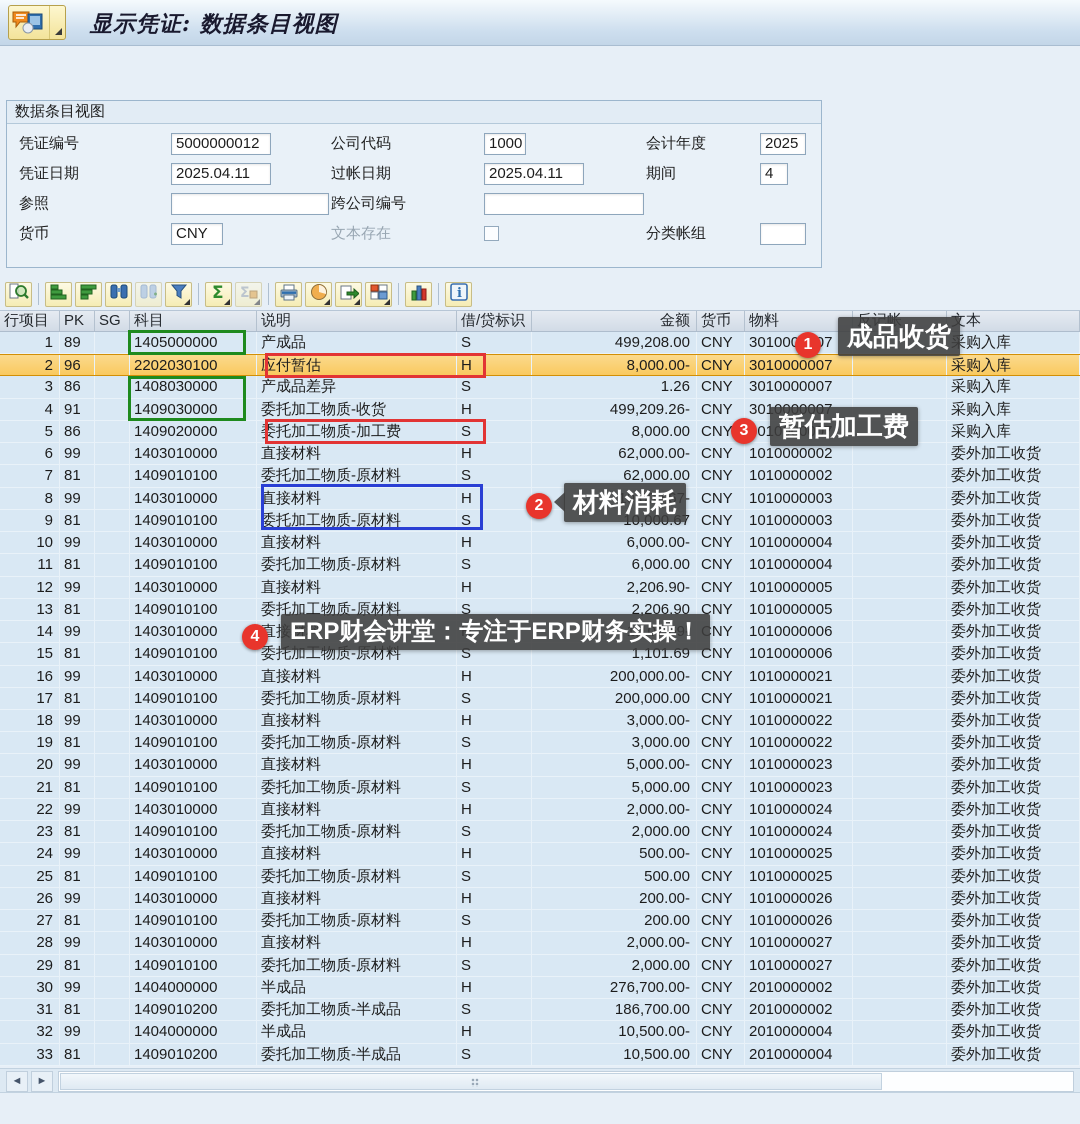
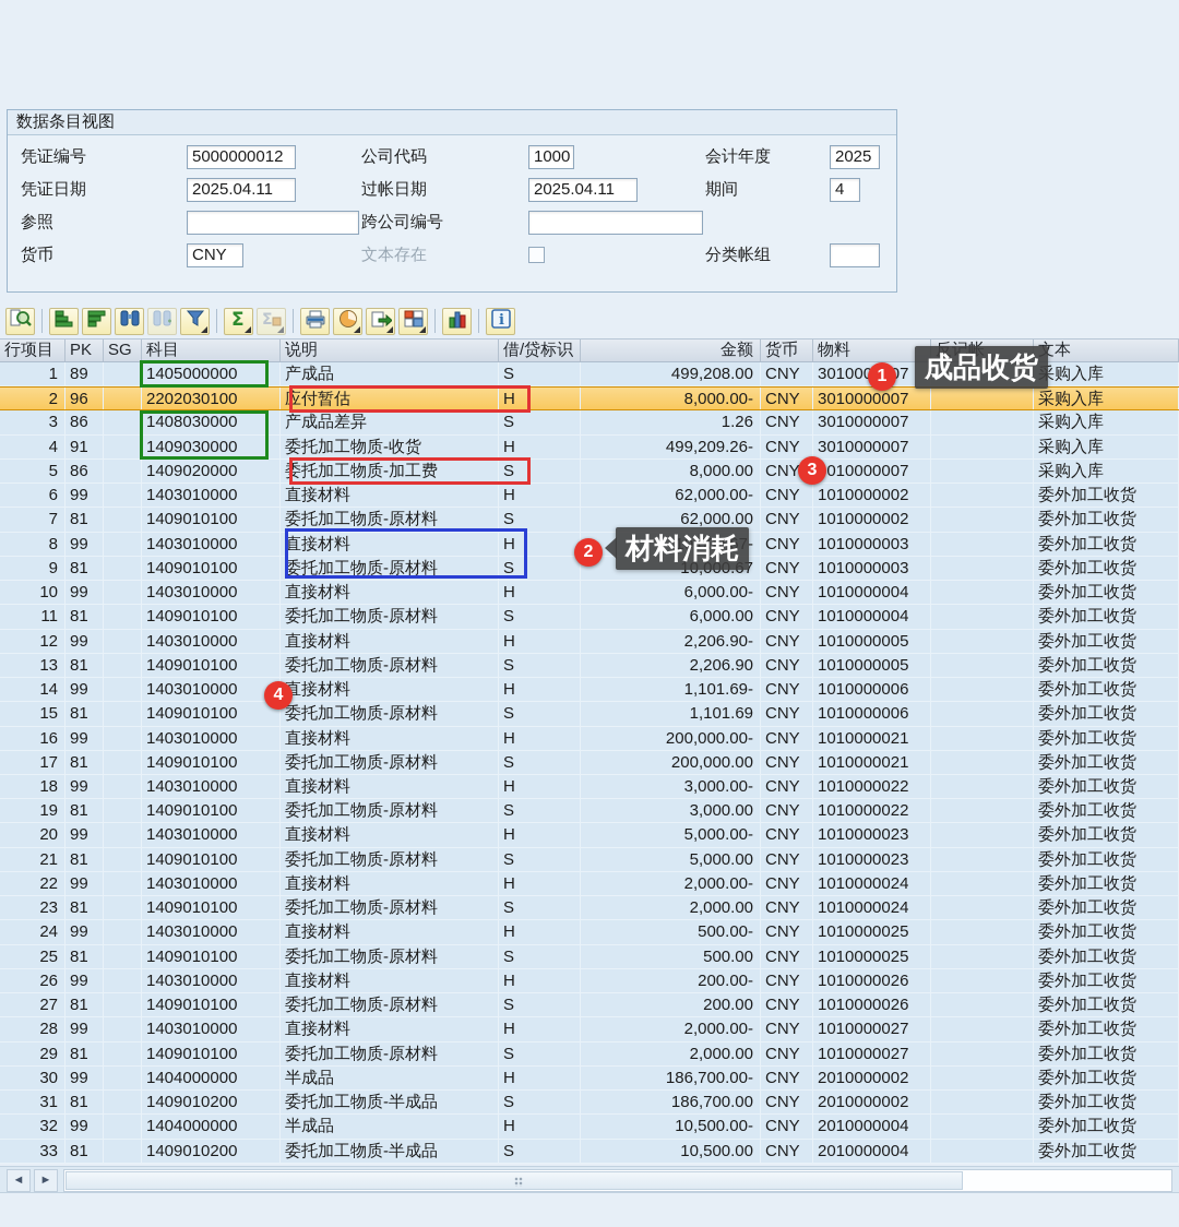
- 显示凭证: 数据条目视图
  数据条目视图
  凭证编号
  5000000012
  公司代码
  1000
  会计年度
  2025
  凭证日期
  2025.04.11
  过帐日期
  2025.04.11
  期间
  4
  参照
  跨公司编号
  货币
  CNY
  文本存在
  分类帐组
  Σ
  Σ
  i
  行项目
  PK
  SG
  科目
  说明
  借/贷标识
  金额
  货币
  物料
  反记帐
  文本
  1
  89
  1405000000
  产成品
  S
  499,208.00
  CNY
  采购入库
  2
  96
  2202030100
  应付暂估
  H
  8,000.00-
  CNY
  3010000007
  采购入库
  3
  86
  1408030000
  产成品差异
  S
  1.26
  CNY
  3010000007
  采购入库
  4
  91
  1409030000
  委托加工物质-收货
  H
  499,209.26-
  CNY
  3010000007
  采购入库
  5
  86
  1409020000
  委托加工物质-加工费
  S
  8,000.00
  CNY
  010000007
  采购入库
  6
  99
  1403010000
  直接材料
  H
  62,000.00-
  CNY
  1010000002
  委外加工收货
  7
  81
  1409010100
  委托加工物质-原材料
  S
  62,000.00
  CNY
  1010000002
  委外加工收货
  8
  99
  1403010000
  直接材料
  H
  10,000.67-
  CNY
  1010000003
  委外加工收货
  9
  81
  1409010100
  委托加工物质-原材料
  S
  10,000.67
  CNY
  1010000003
  委外加工收货
  10
  99
  1403010000
  直接材料
  H
  6,000.00-
  CNY
  1010000004
  委外加工收货
  11
  81
  1409010100
  委托加工物质-原材料
  S
  6,000.00
  CNY
  1010000004
  委外加工收货
  12
  99
  1403010000
  直接材料
  H
  2,206.90-
  CNY
  1010000005
  委外加工收货
  13
  81
  1409010100
  委托加工物质-原材料
  S
  2,206.90
  CNY
  1010000005
  委外加工收货
  14
  99
  1403010000
  直接材料
  H
  1,101.69-
  CNY
  1010000006
  委外加工收货
  15
  81
  1409010100
  委托加工物质-原材料
  S
  1,101.69
  CNY
  1010000006
  委外加工收货
  16
  99
  1403010000
  直接材料
  H
  200,000.00-
  CNY
  1010000021
  委外加工收货
  17
  81
  1409010100
  委托加工物质-原材料
  S
  200,000.00
  CNY
  1010000021
  委外加工收货
  18
  99
  1403010000
  直接材料
  H
  3,000.00-
  CNY
  1010000022
  委外加工收货
  19
  81
  1409010100
  委托加工物质-原材料
  S
  3,000.00
  CNY
  1010000022
  委外加工收货
  20
  99
  1403010000
  直接材料
  H
  5,000.00-
  CNY
  1010000023
  委外加工收货
  21
  81
  1409010100
  委托加工物质-原材料
  S
  5,000.00
  CNY
  1010000023
  委外加工收货
  22
  99
  1403010000
  直接材料
  H
  2,000.00-
  CNY
  1010000024
  委外加工收货
  23
  81
  1409010100
  委托加工物质-原材料
  S
  2,000.00
  CNY
  1010000024
  委外加工收货
  24
  99
  1403010000
  直接材料
  H
  500.00-
  CNY
  1010000025
  委外加工收货
  25
  81
  1409010100
  委托加工物质-原材料
  S
  500.00
  CNY
  1010000025
  委外加工收货
  26
  99
  1403010000
  直接材料
  H
  200.00-
  CNY
  1010000026
  委外加工收货
  27
  81
  1409010100
  委托加工物质-原材料
  S
  200.00
  CNY
  1010000026
  委外加工收货
  28
  99
  1403010000
  直接材料
  H
  2,000.00-
  CNY
  1010000027
  委外加工收货
  29
  81
  1409010100
  委托加工物质-原材料
  S
  2,000.00
  CNY
  1010000027
  委外加工收货
  30
  99
  1404000000
  半成品
  H
- 276,700.00-
+ 186,700.00-
  CNY
  2010000002
  委外加工收货
  31
  81
  1409010200
  委托加工物质-半成品
  S
  186,700.00
  CNY
  2010000002
  委外加工收货
  32
  99
  1404000000
  半成品
  H
  10,500.00-
  CNY
  2010000004
  委外加工收货
  33
  81
  1409010200
  委托加工物质-半成品
  S
  10,500.00
  CNY
  2010000004
  委外加工收货
  1
  成品收货
  3
- 暂估加工费
  2
  材料消耗
  4
- ERP财会讲堂：专注于ERP财务实操！
  ◄
  ►
